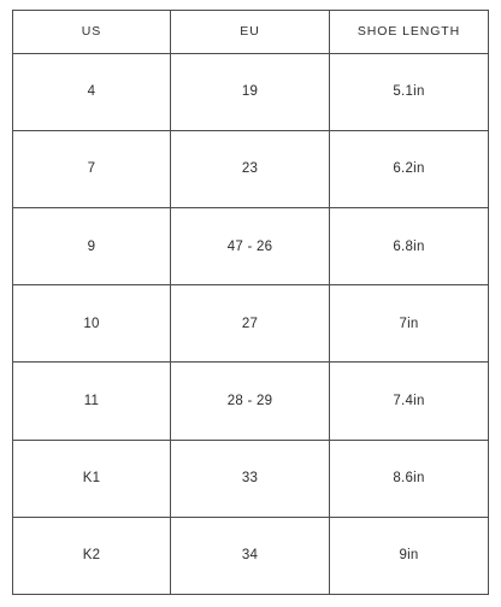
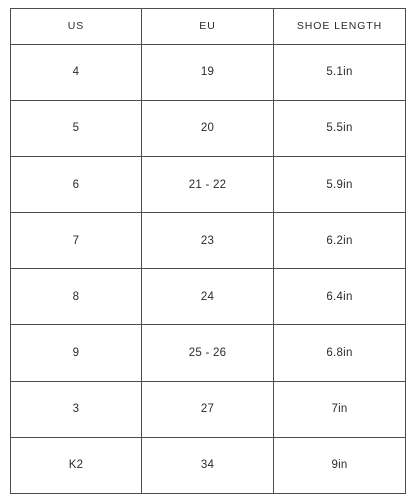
  US	EU	SHOE LENGTH
  4	19	5.1in
+ 5	20	5.5in
+ 6	21 - 22	5.9in
  7	23	6.2in
+ 8	24	6.4in
- 9	47 - 26	6.8in
+ 9	25 - 26	6.8in
- 10	27	7in
+ 3	27	7in
- 11	28 - 29	7.4in
- K1	33	8.6in
  K2	34	9in
